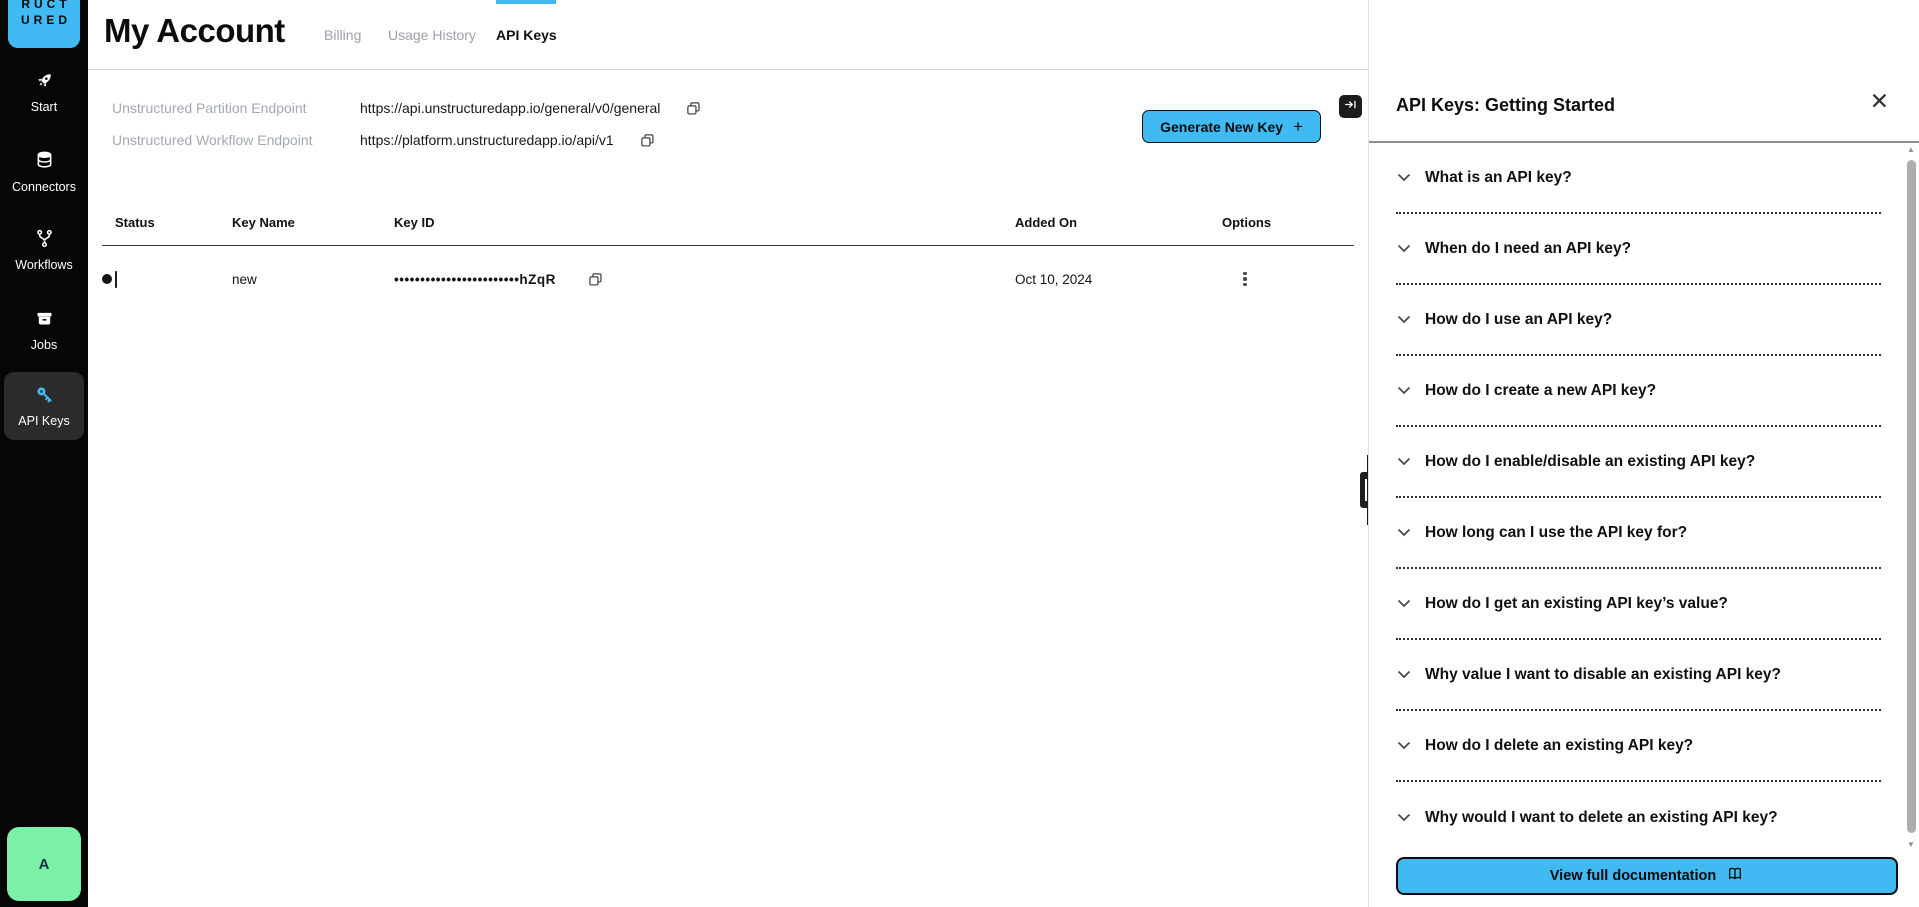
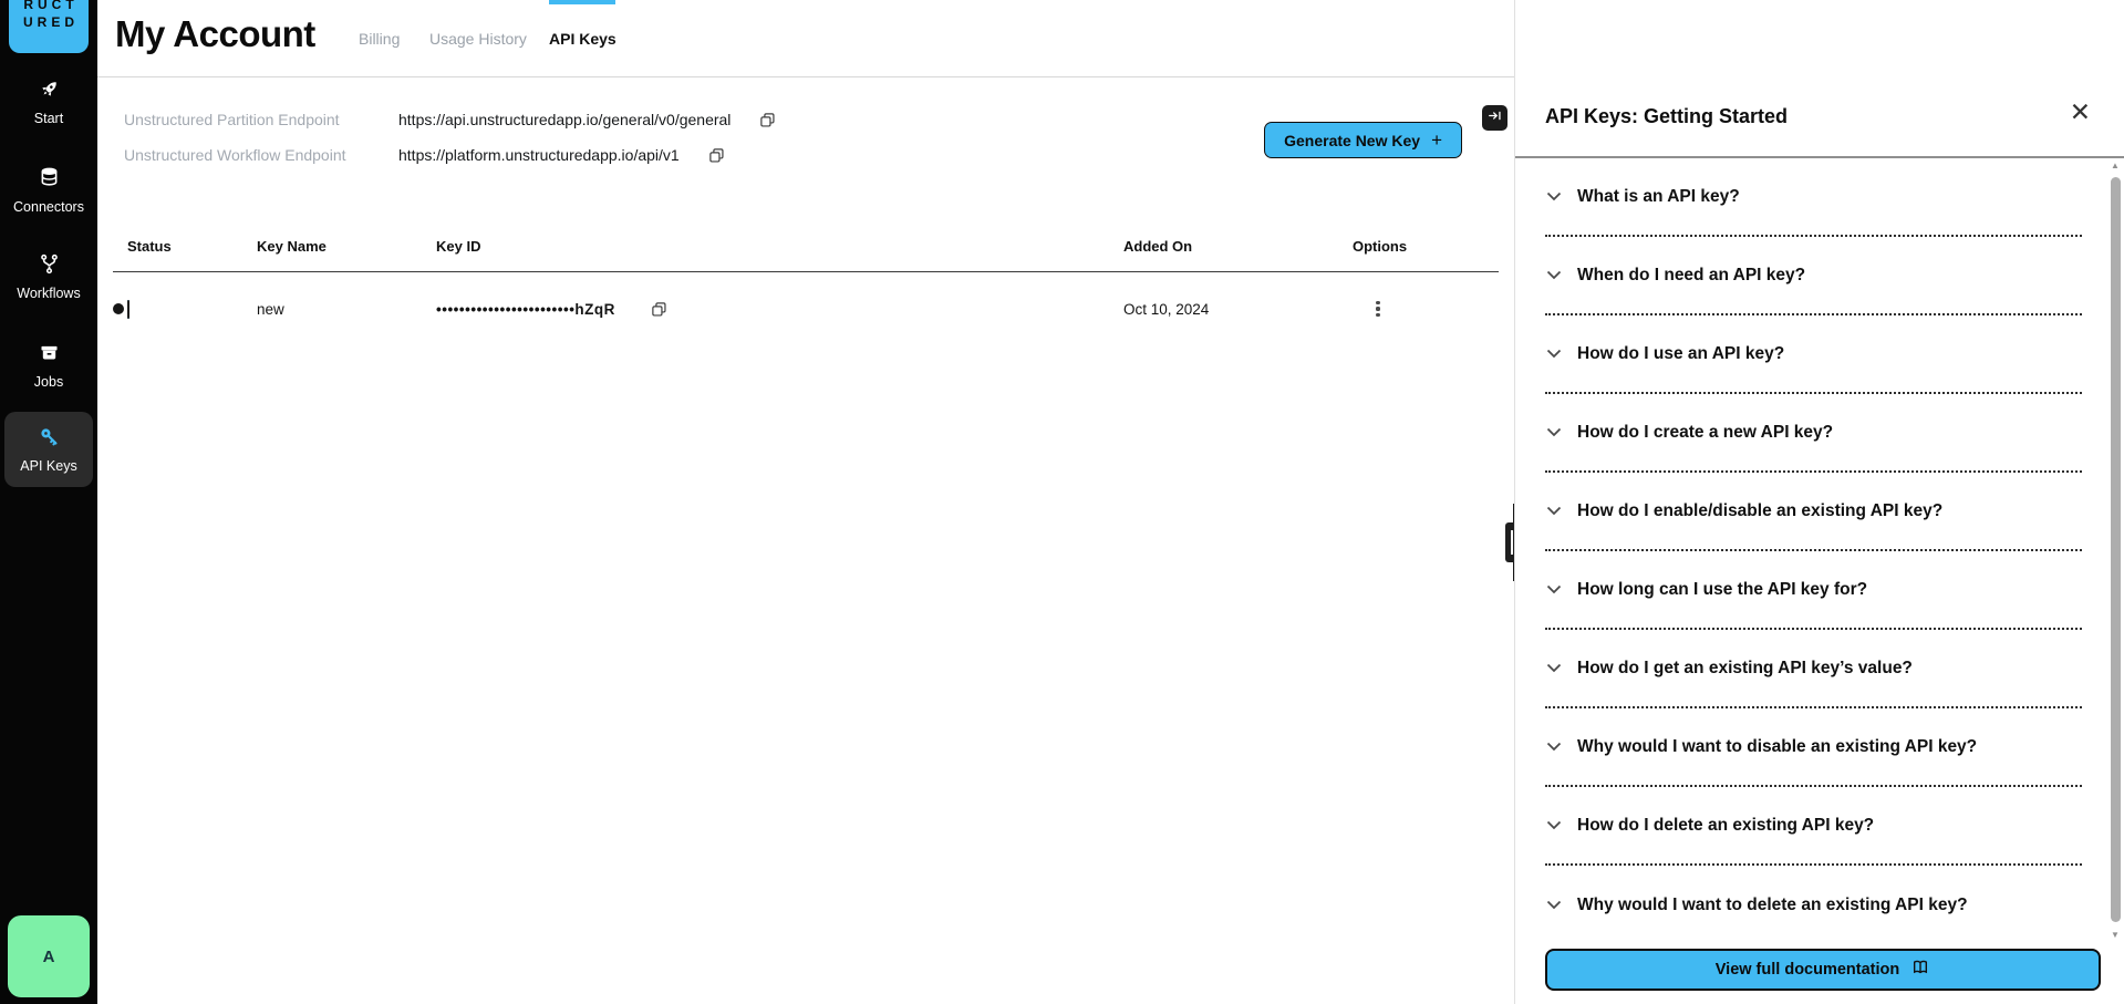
  RUCT
  URED
  Start
  Connectors
  Workflows
  Jobs
  API Keys
  A
  My Account
  Billing
  Usage History
  API Keys
  Unstructured Partition Endpoint
  https://api.unstructuredapp.io/general/v0/general
  Unstructured Workflow Endpoint
  https://platform.unstructuredapp.io/api/v1
  Generate New Key
  +
  Status
  Key Name
  Key ID
  Added On
  Options
  new
  ••••••••••••••••••••••••hZqR
  Oct 10, 2024
  API Keys: Getting Started
  ✕
  What is an API key?
  When do I need an API key?
  How do I use an API key?
  How do I create a new API key?
  How do I enable/disable an existing API key?
  How long can I use the API key for?
  How do I get an existing API key’s value?
- Why value I want to disable an existing API key?
+ Why would I want to disable an existing API key?
  How do I delete an existing API key?
  Why would I want to delete an existing API key?
  ▲
  ▼
  View full documentation
